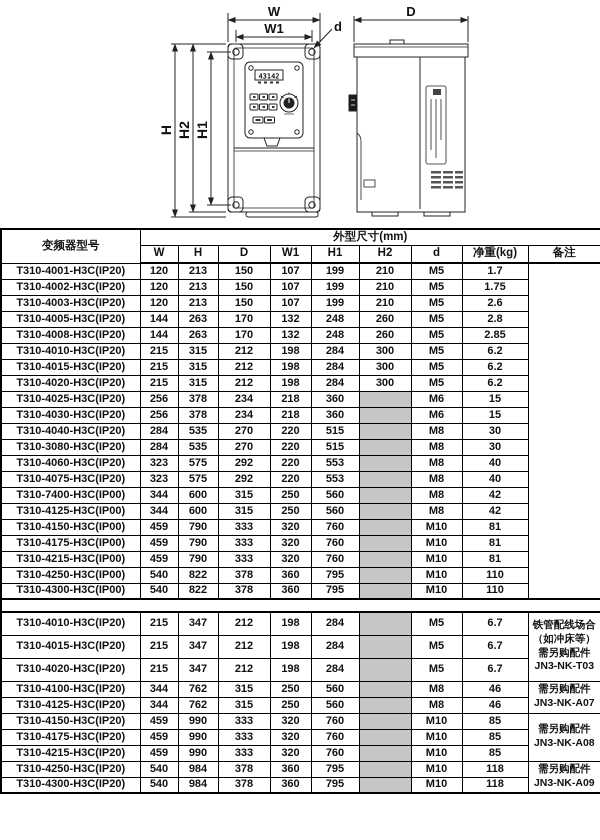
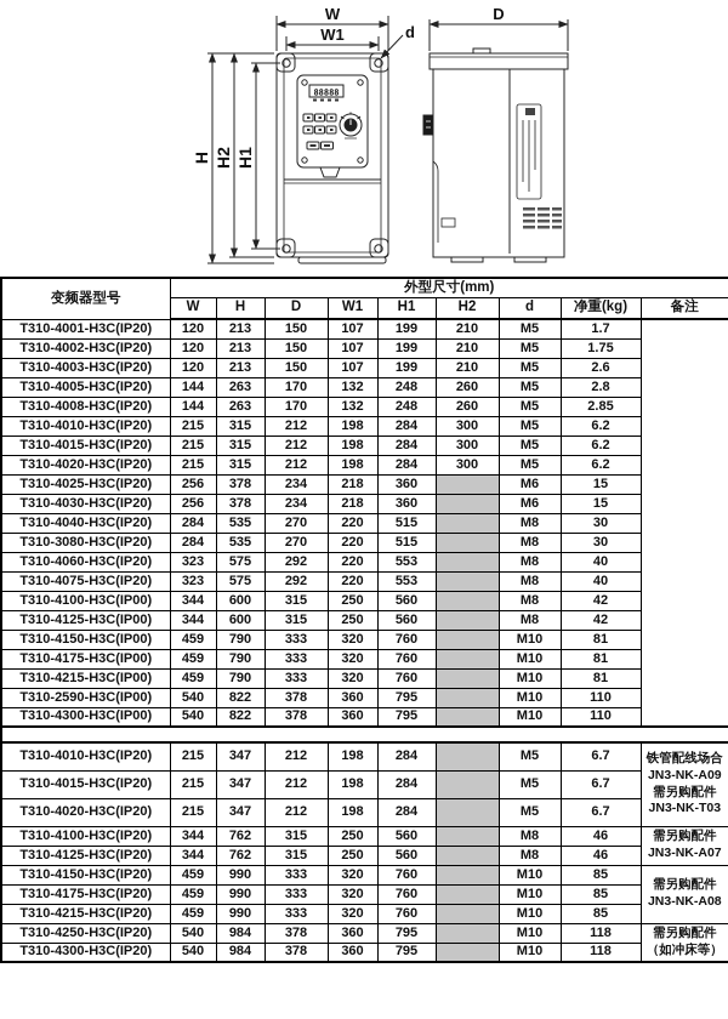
- 43142
+ 88888
  W
  W1
  d
  D
  变频器型号	外型尺寸(mm)
  W	H	D	W1	H1	H2	d	净重(kg)	备注
  T310-4001-H3C(IP20)	120	213	150	107	199	210	M5	1.7
  T310-4002-H3C(IP20)	120	213	150	107	199	210	M5	1.75
  T310-4003-H3C(IP20)	120	213	150	107	199	210	M5	2.6
  T310-4005-H3C(IP20)	144	263	170	132	248	260	M5	2.8
  T310-4008-H3C(IP20)	144	263	170	132	248	260	M5	2.85
  T310-4010-H3C(IP20)	215	315	212	198	284	300	M5	6.2
  T310-4015-H3C(IP20)	215	315	212	198	284	300	M5	6.2
  T310-4020-H3C(IP20)	215	315	212	198	284	300	M5	6.2
  T310-4025-H3C(IP20)	256	378	234	218	360		M6	15
  T310-4030-H3C(IP20)	256	378	234	218	360		M6	15
  T310-4040-H3C(IP20)	284	535	270	220	515		M8	30
  T310-3080-H3C(IP20)	284	535	270	220	515		M8	30
  T310-4060-H3C(IP20)	323	575	292	220	553		M8	40
  T310-4075-H3C(IP20)	323	575	292	220	553		M8	40
- T310-7400-H3C(IP00)	344	600	315	250	560		M8	42
+ T310-4100-H3C(IP00)	344	600	315	250	560		M8	42
  T310-4125-H3C(IP00)	344	600	315	250	560		M8	42
  T310-4150-H3C(IP00)	459	790	333	320	760		M10	81
  T310-4175-H3C(IP00)	459	790	333	320	760		M10	81
  T310-4215-H3C(IP00)	459	790	333	320	760		M10	81
- T310-4250-H3C(IP00)	540	822	378	360	795		M10	110
+ T310-2590-H3C(IP00)	540	822	378	360	795		M10	110
  T310-4300-H3C(IP00)	540	822	378	360	795		M10	110
- T310-4010-H3C(IP20)	215	347	212	198	284		M5	6.7	铁管配线场合（如冲床等）需另购配件JN3-NK-T03
+ T310-4010-H3C(IP20)	215	347	212	198	284		M5	6.7	铁管配线场合JN3-NK-A09需另购配件JN3-NK-T03
  T310-4015-H3C(IP20)	215	347	212	198	284		M5	6.7
  T310-4020-H3C(IP20)	215	347	212	198	284		M5	6.7
  T310-4100-H3C(IP20)	344	762	315	250	560		M8	46	需另购配件JN3-NK-A07
  T310-4125-H3C(IP20)	344	762	315	250	560		M8	46
  T310-4150-H3C(IP20)	459	990	333	320	760		M10	85	需另购配件JN3-NK-A08
  T310-4175-H3C(IP20)	459	990	333	320	760		M10	85
  T310-4215-H3C(IP20)	459	990	333	320	760		M10	85
- T310-4250-H3C(IP20)	540	984	378	360	795		M10	118	需另购配件JN3-NK-A09
+ T310-4250-H3C(IP20)	540	984	378	360	795		M10	118	需另购配件（如冲床等）
  T310-4300-H3C(IP20)	540	984	378	360	795		M10	118
